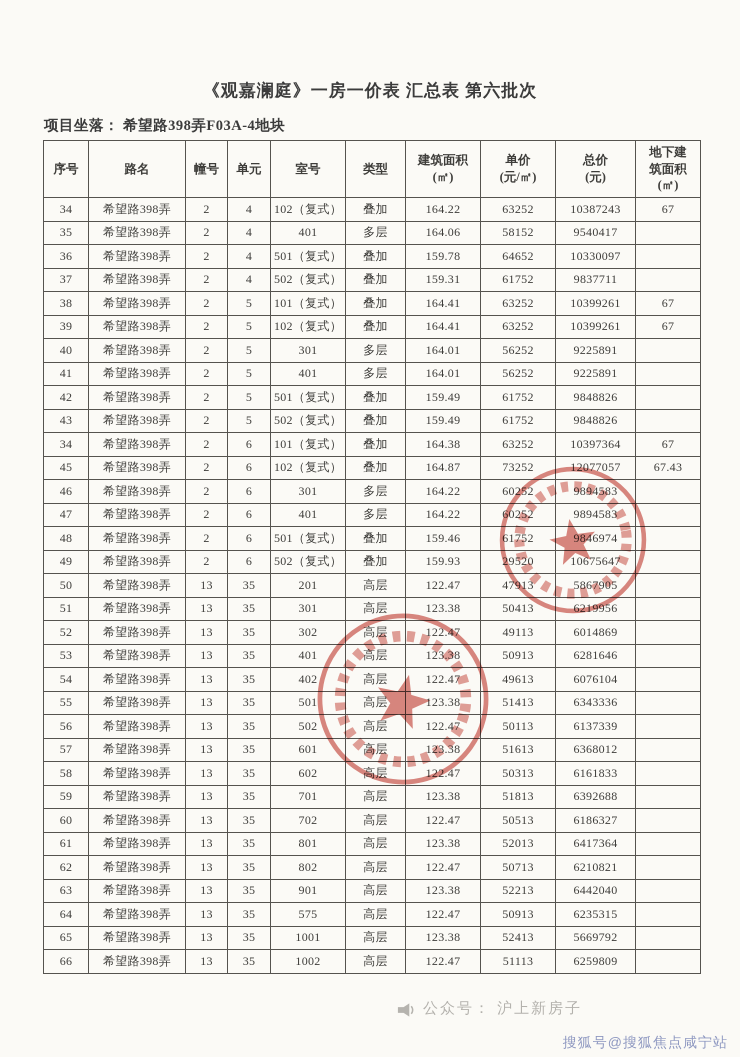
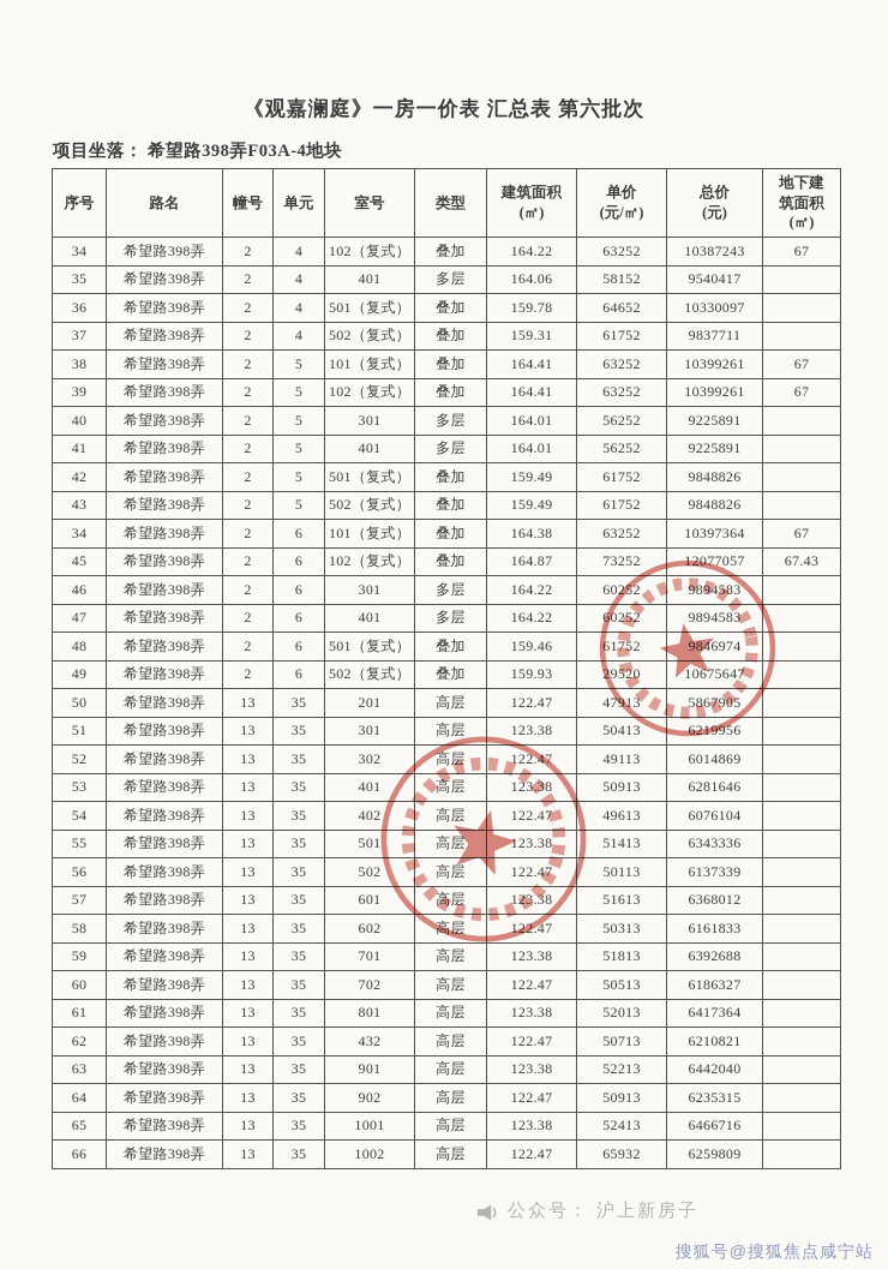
  《观嘉澜庭》一房一价表 汇总表 第六批次
  项目坐落： 希望路398弄F03A-4地块
  序号	路名	幢号	单元	室号	类型	建筑面积 (㎡)	单价 (元/㎡)	总价 (元)	地下建 筑面积 (㎡)
  34	希望路398弄	2	4	102（复式）	叠加	164.22	63252	10387243	67
  35	希望路398弄	2	4	401	多层	164.06	58152	9540417
  36	希望路398弄	2	4	501（复式）	叠加	159.78	64652	10330097
  37	希望路398弄	2	4	502（复式）	叠加	159.31	61752	9837711
  38	希望路398弄	2	5	101（复式）	叠加	164.41	63252	10399261	67
  39	希望路398弄	2	5	102（复式）	叠加	164.41	63252	10399261	67
  40	希望路398弄	2	5	301	多层	164.01	56252	9225891
  41	希望路398弄	2	5	401	多层	164.01	56252	9225891
  42	希望路398弄	2	5	501（复式）	叠加	159.49	61752	9848826
  43	希望路398弄	2	5	502（复式）	叠加	159.49	61752	9848826
  34	希望路398弄	2	6	101（复式）	叠加	164.38	63252	10397364	67
  45	希望路398弄	2	6	102（复式）	叠加	164.87	73252	12077057	67.43
  46	希望路398弄	2	6	301	多层	164.22	60252	9894583
  47	希望路398弄	2	6	401	多层	164.22	60252	9894583
  48	希望路398弄	2	6	501（复式）	叠加	159.46	61752	9846974
  49	希望路398弄	2	6	502（复式）	叠加	159.93	29520	10675647
  50	希望路398弄	13	35	201	高层	122.47	47913	5867905
  51	希望路398弄	13	35	301	高层	123.38	50413	6219956
  52	希望路398弄	13	35	302	高层	122.47	49113	6014869
  53	希望路398弄	13	35	401	高层	123.38	50913	6281646
  54	希望路398弄	13	35	402	高层	122.47	49613	6076104
  55	希望路398弄	13	35	501	高层	123.38	51413	6343336
  56	希望路398弄	13	35	502	高层	122.47	50113	6137339
  57	希望路398弄	13	35	601	高层	123.38	51613	6368012
  58	希望路398弄	13	35	602	高层	122.47	50313	6161833
  59	希望路398弄	13	35	701	高层	123.38	51813	6392688
  60	希望路398弄	13	35	702	高层	122.47	50513	6186327
  61	希望路398弄	13	35	801	高层	123.38	52013	6417364
- 62	希望路398弄	13	35	802	高层	122.47	50713	6210821
+ 62	希望路398弄	13	35	432	高层	122.47	50713	6210821
  63	希望路398弄	13	35	901	高层	123.38	52213	6442040
- 64	希望路398弄	13	35	575	高层	122.47	50913	6235315
+ 64	希望路398弄	13	35	902	高层	122.47	50913	6235315
- 65	希望路398弄	13	35	1001	高层	123.38	52413	5669792
+ 65	希望路398弄	13	35	1001	高层	123.38	52413	6466716
- 66	希望路398弄	13	35	1002	高层	122.47	51113	6259809
+ 66	希望路398弄	13	35	1002	高层	122.47	65932	6259809
  公众号： 沪上新房子
  搜狐号@搜狐焦点咸宁站
